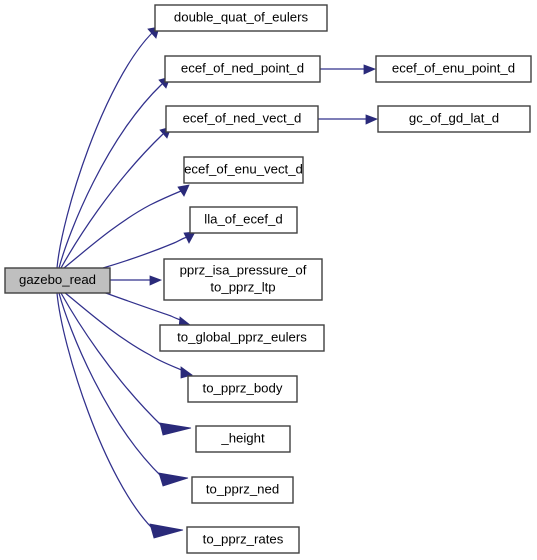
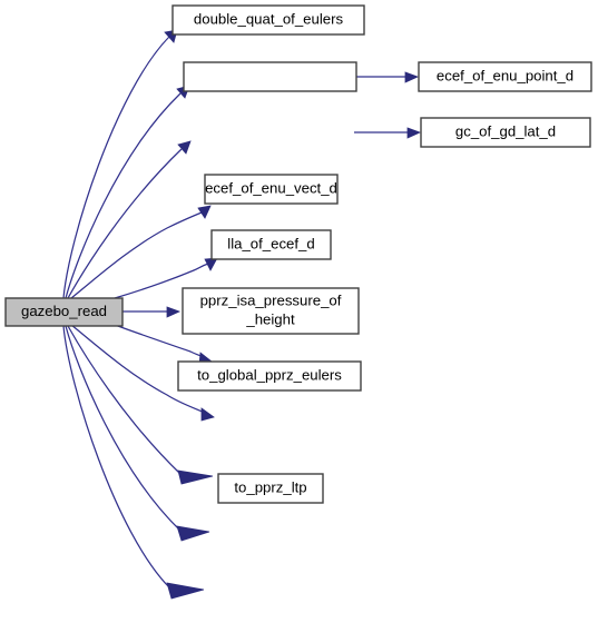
  gazebo_read
  double_quat_of_eulers
- ecef_of_ned_point_d
- ecef_of_ned_vect_d
  ecef_of_enu_vect_d
  lla_of_ecef_d
  pprz_isa_pressure_of
- to_pprz_ltp
+ _height
  to_global_pprz_eulers
- to_pprz_body
- _height
+ to_pprz_ltp
- to_pprz_ned
- to_pprz_rates
  ecef_of_enu_point_d
  gc_of_gd_lat_d
